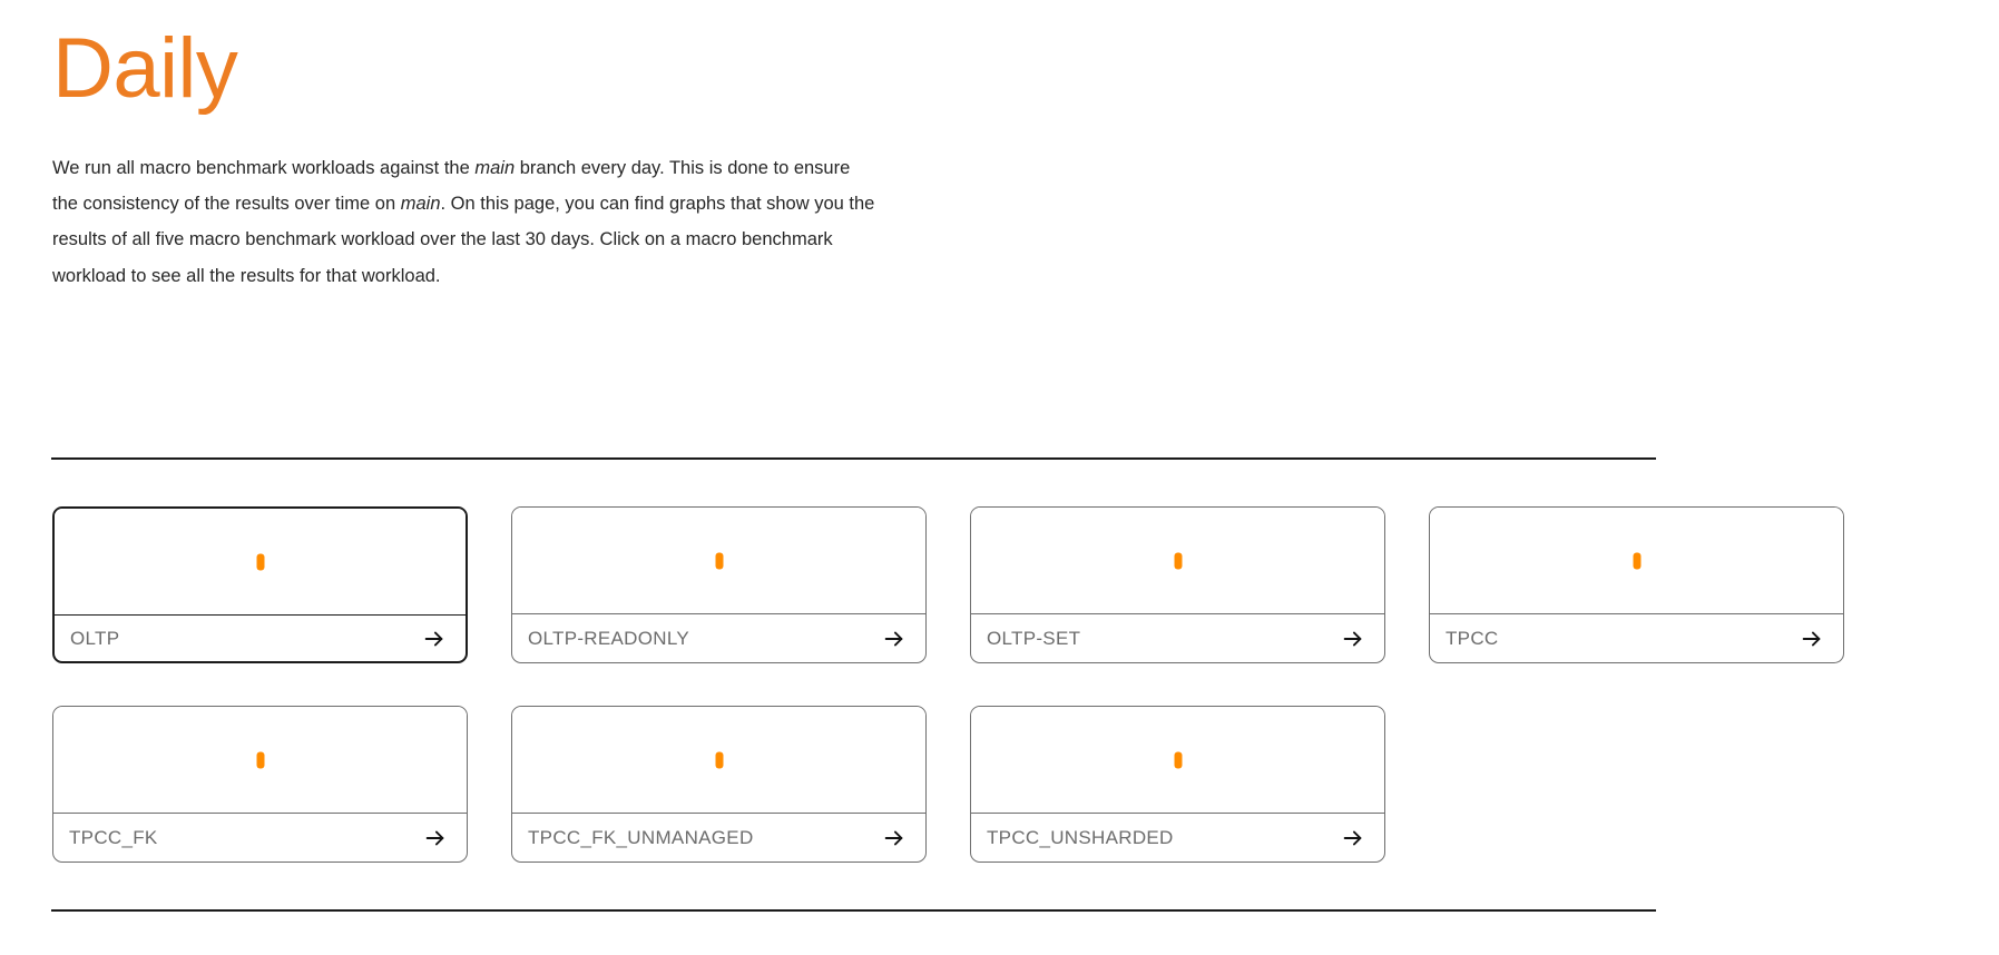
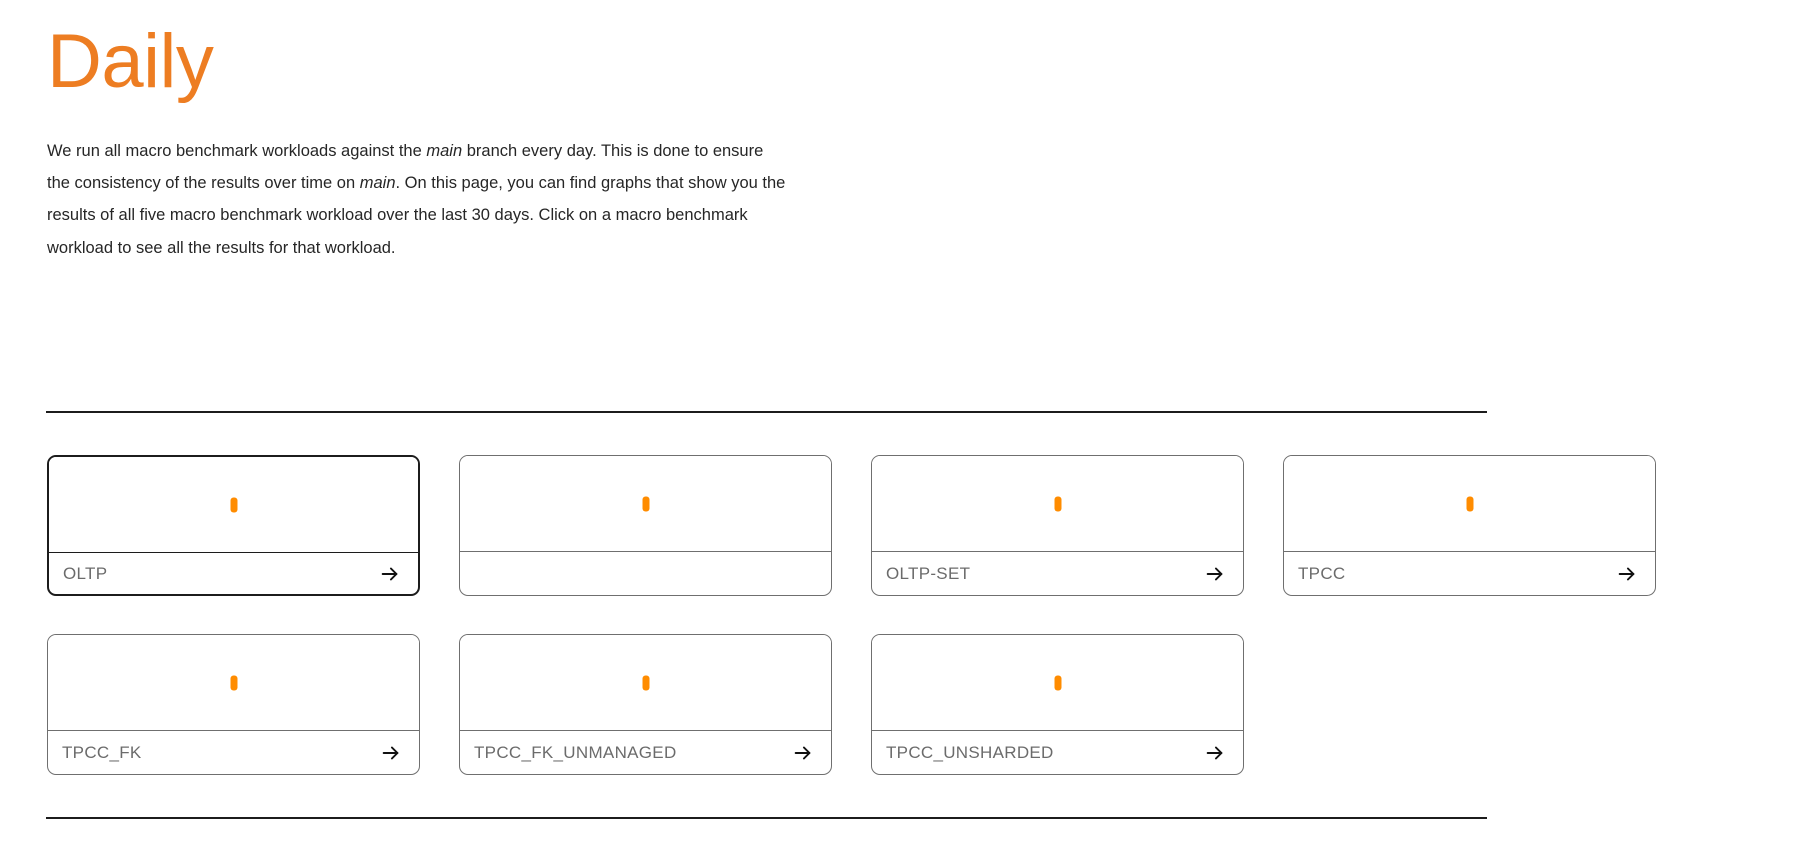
  Daily
  We run all macro benchmark workloads against the main branch every day. This is done to ensure the consistency of the results over time on main. On this page, you can find graphs that show you the results of all five macro benchmark workload over the last 30 days. Click on a macro benchmark workload to see all the results for that workload.
  OLTP
- OLTP-READONLY
  OLTP-SET
  TPCC
  TPCC_FK
  TPCC_FK_UNMANAGED
  TPCC_UNSHARDED
